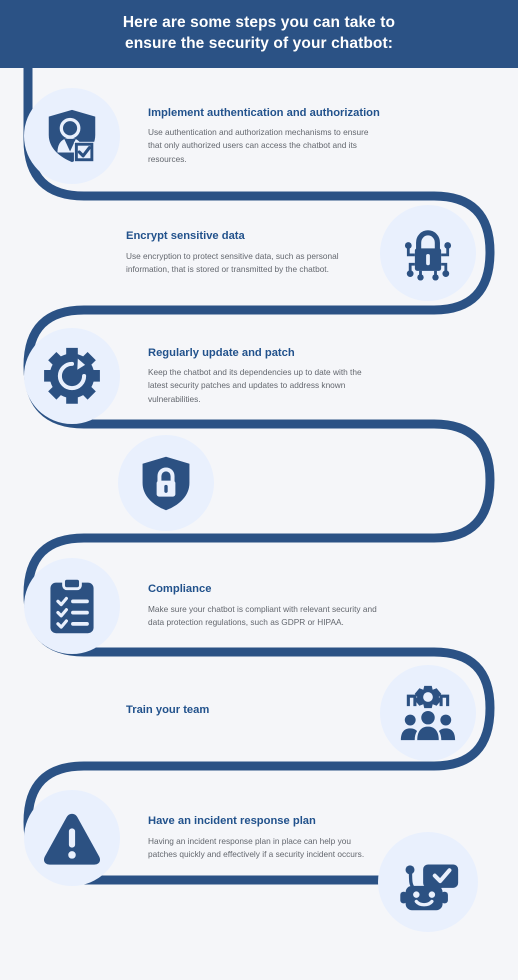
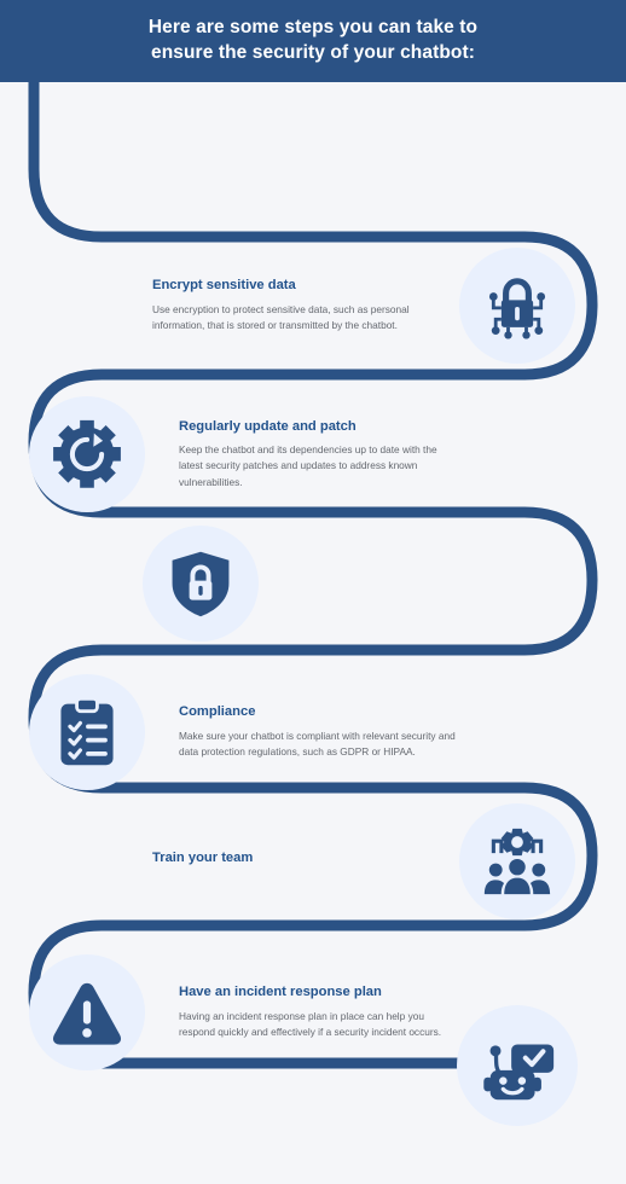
  Here are some steps you can take to
  ensure the security of your chatbot:
- Implement authentication and authorization
- Use authentication and authorization mechanisms to ensure that only authorized users can access the chatbot and its resources.
  Encrypt sensitive data
  Use encryption to protect sensitive data, such as personal information, that is stored or transmitted by the chatbot.
  Regularly update and patch
  Keep the chatbot and its dependencies up to date with the latest security patches and updates to address known vulnerabilities.
  Compliance
  Make sure your chatbot is compliant with relevant security and data protection regulations, such as GDPR or HIPAA.
  Train your team
  Have an incident response plan
- Having an incident response plan in place can help you patches quickly and effectively if a security incident occurs.
+ Having an incident response plan in place can help you respond quickly and effectively if a security incident occurs.
